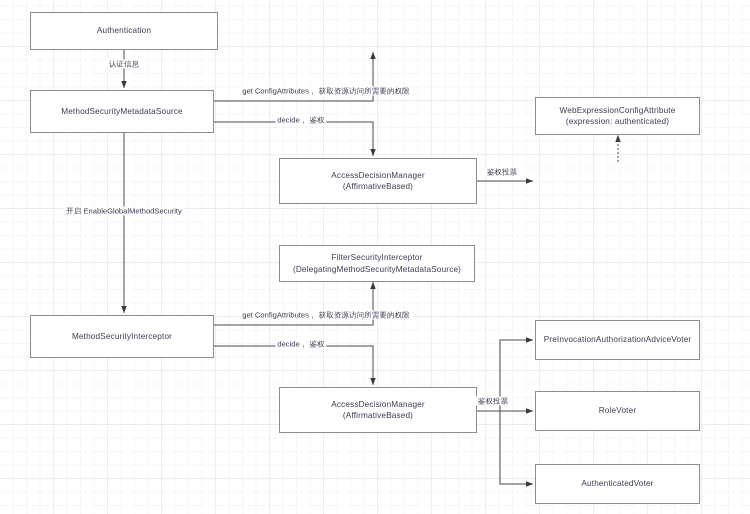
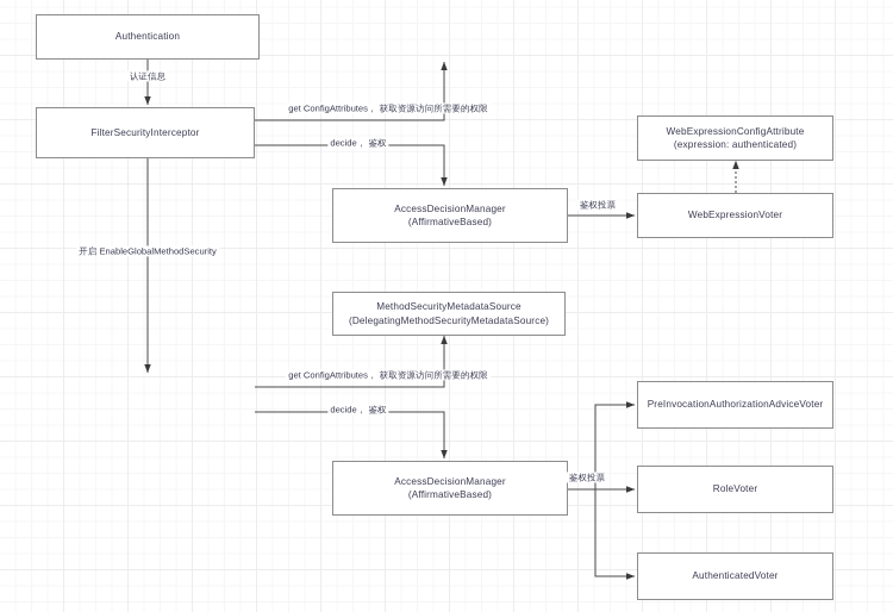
  Authentication
- MethodSecurityMetadataSource
+ FilterSecurityInterceptor
  WebExpressionConfigAttribute
  (expression: authenticated)
  AccessDecisionManager
  (AffirmativeBased)
+ WebExpressionVoter
- FilterSecurityInterceptor
+ MethodSecurityMetadataSource
  (DelegatingMethodSecurityMetadataSource)
- MethodSecurityInterceptor
  AccessDecisionManager
  (AffirmativeBased)
  PreInvocationAuthorizationAdviceVoter
  RoleVoter
  AuthenticatedVoter
  认证信息
  get ConfigAttributes， 获取资源访问所需要的权限
  decide， 鉴权
  鉴权投票
  开启 EnableGlobalMethodSecurity
  get ConfigAttributes， 获取资源访问所需要的权限
  decide， 鉴权
  鉴权投票
